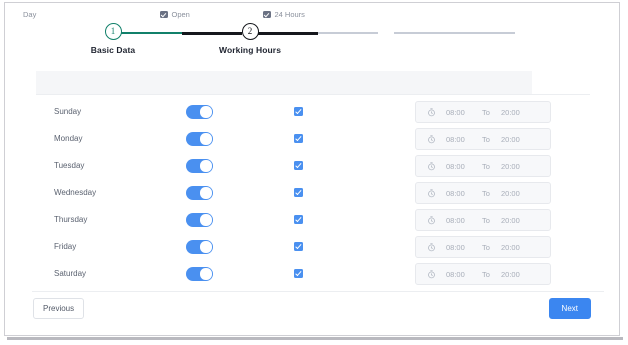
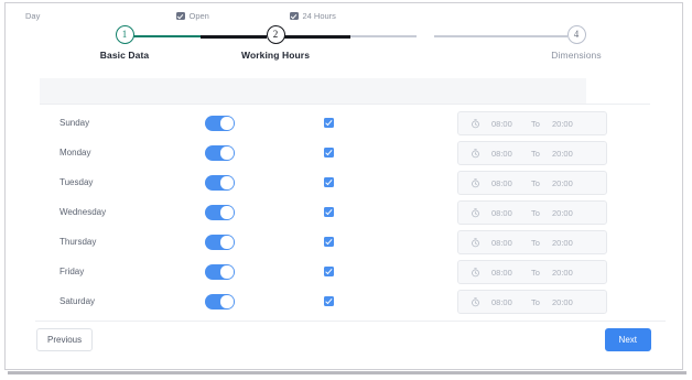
  1
  Basic Data
  2
  Working Hours
+ 4
+ Dimensions
  Day
  Open
  24 Hours
  Sunday
  08:00
  To
  20:00
  Monday
  08:00
  To
  20:00
  Tuesday
  08:00
  To
  20:00
  Wednesday
  08:00
  To
  20:00
  Thursday
  08:00
  To
  20:00
  Friday
  08:00
  To
  20:00
  Saturday
  08:00
  To
  20:00
  Previous
  Next
